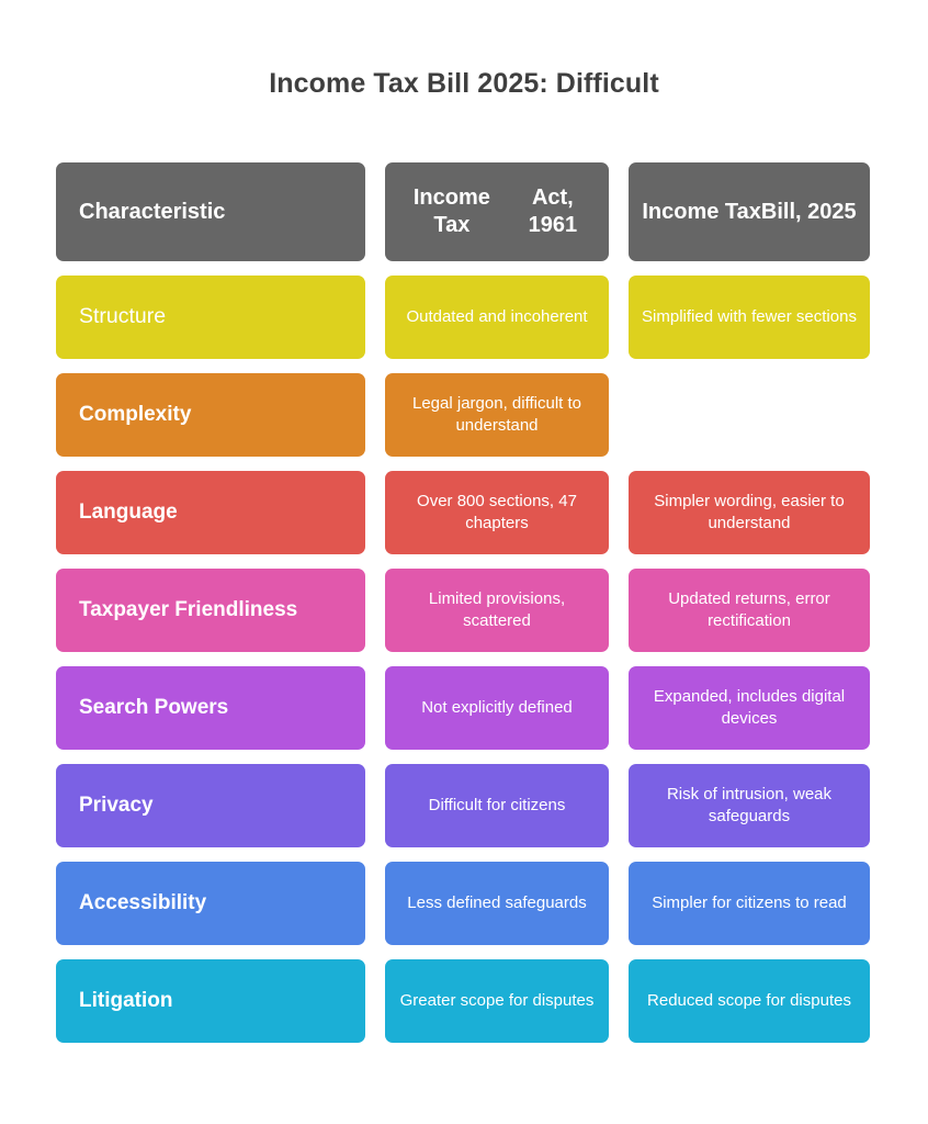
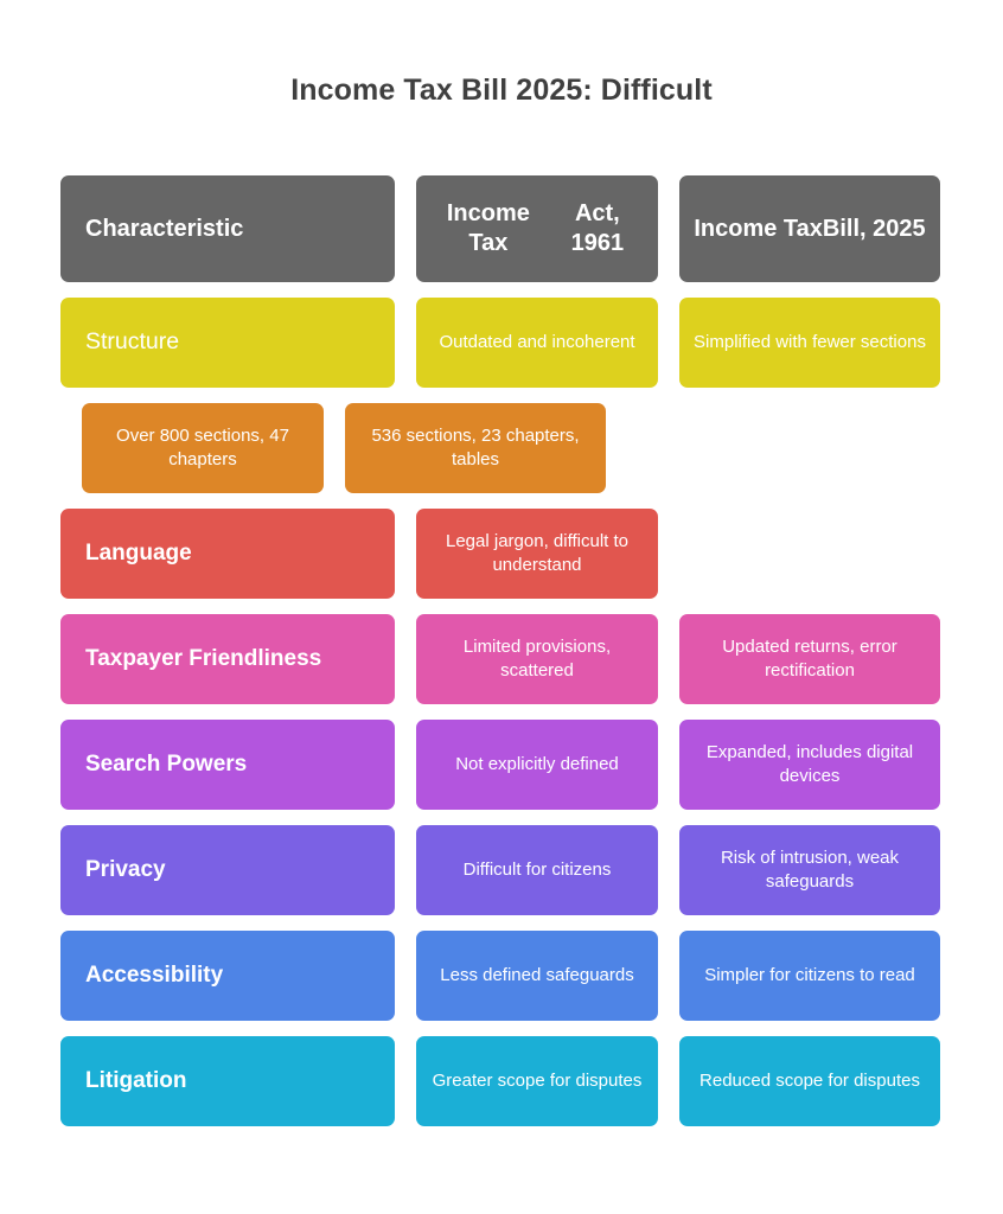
  Income Tax Bill 2025: Difficult
  Characteristic
  Income Tax
  Act, 1961
  Income Tax
  Bill, 2025
  Structure
  Outdated and incoherent
  Simplified with fewer sections
- Complexity
- Legal jargon, difficult to understand
+ Over 800 sections, 47 chapters
+ 536 sections, 23 chapters, tables
  Language
- Over 800 sections, 47 chapters
+ Legal jargon, difficult to understand
- Simpler wording, easier to understand
  Taxpayer Friendliness
  Limited provisions, scattered
  Updated returns, error rectification
  Search Powers
  Not explicitly defined
  Expanded, includes digital devices
  Privacy
  Difficult for citizens
  Risk of intrusion, weak safeguards
  Accessibility
  Less defined safeguards
  Simpler for citizens to read
  Litigation
  Greater scope for disputes
  Reduced scope for disputes
